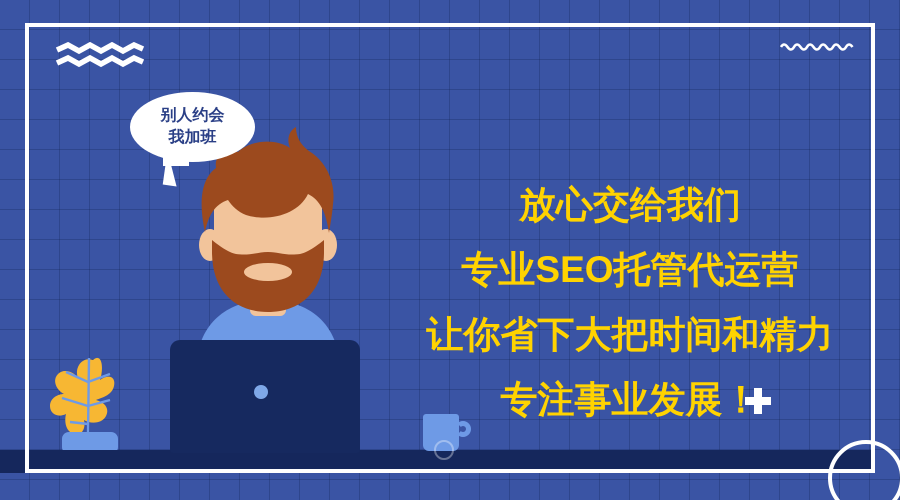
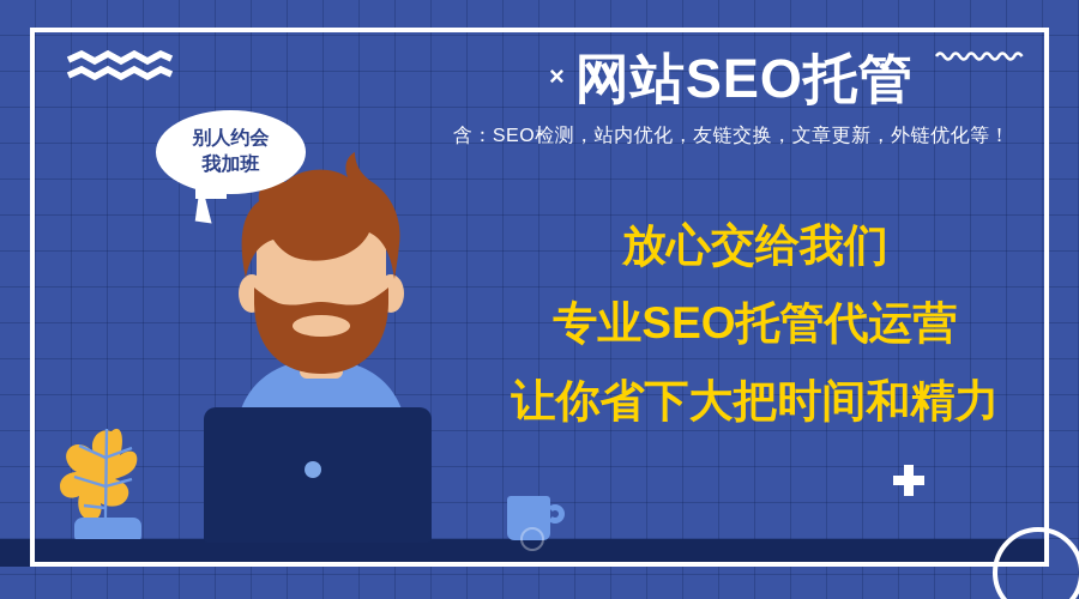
  别人约会
  我加班
+ × 网站SEO托管
+ 含：SEO检测，站内优化，友链交换，文章更新，外链优化等！
  放心交给我们
  专业SEO托管代运营
  让你省下大把时间和精力
- 专注事业发展！
